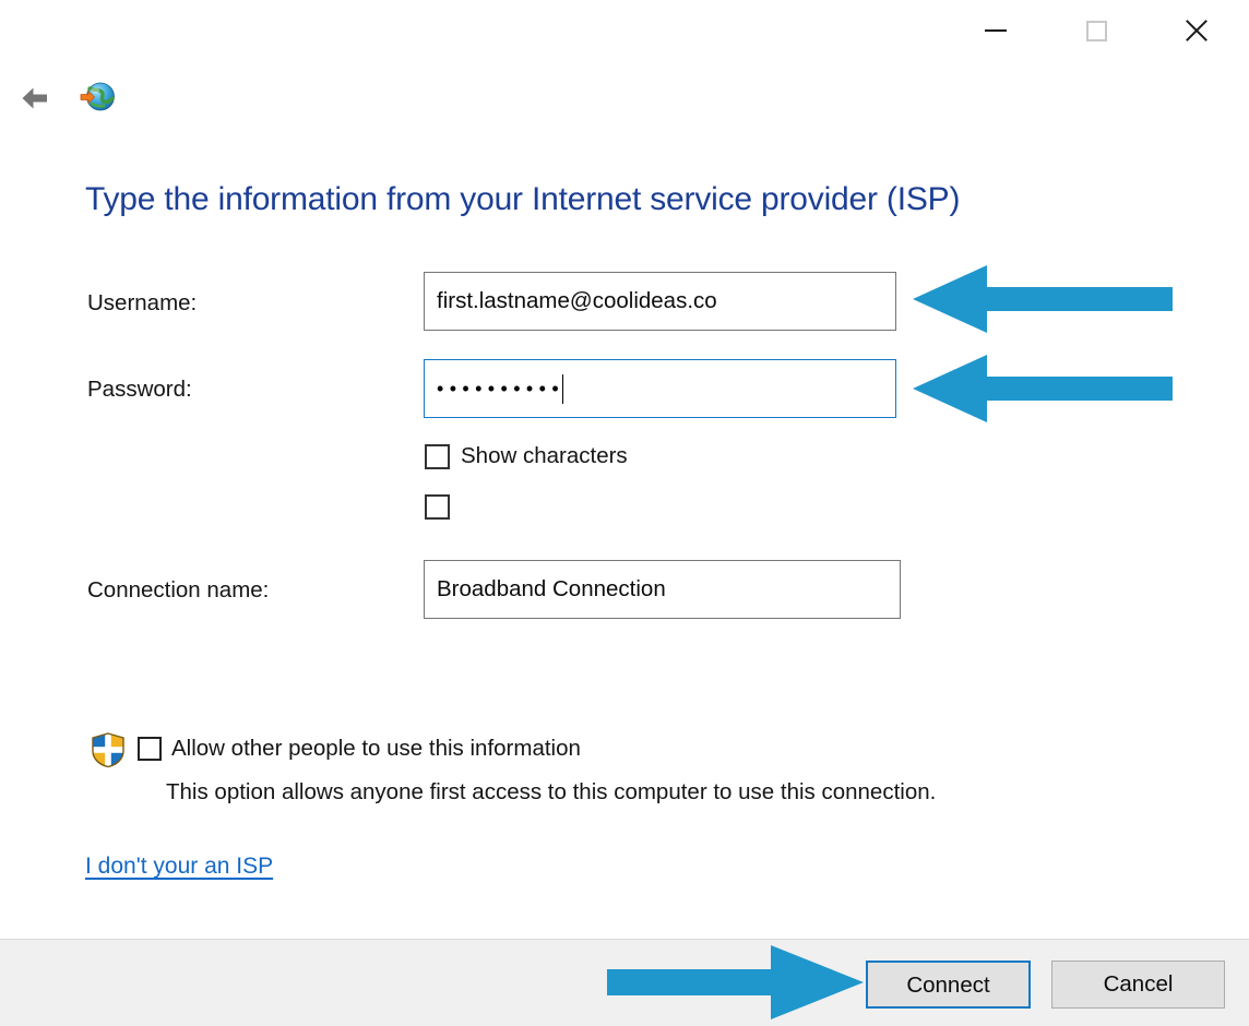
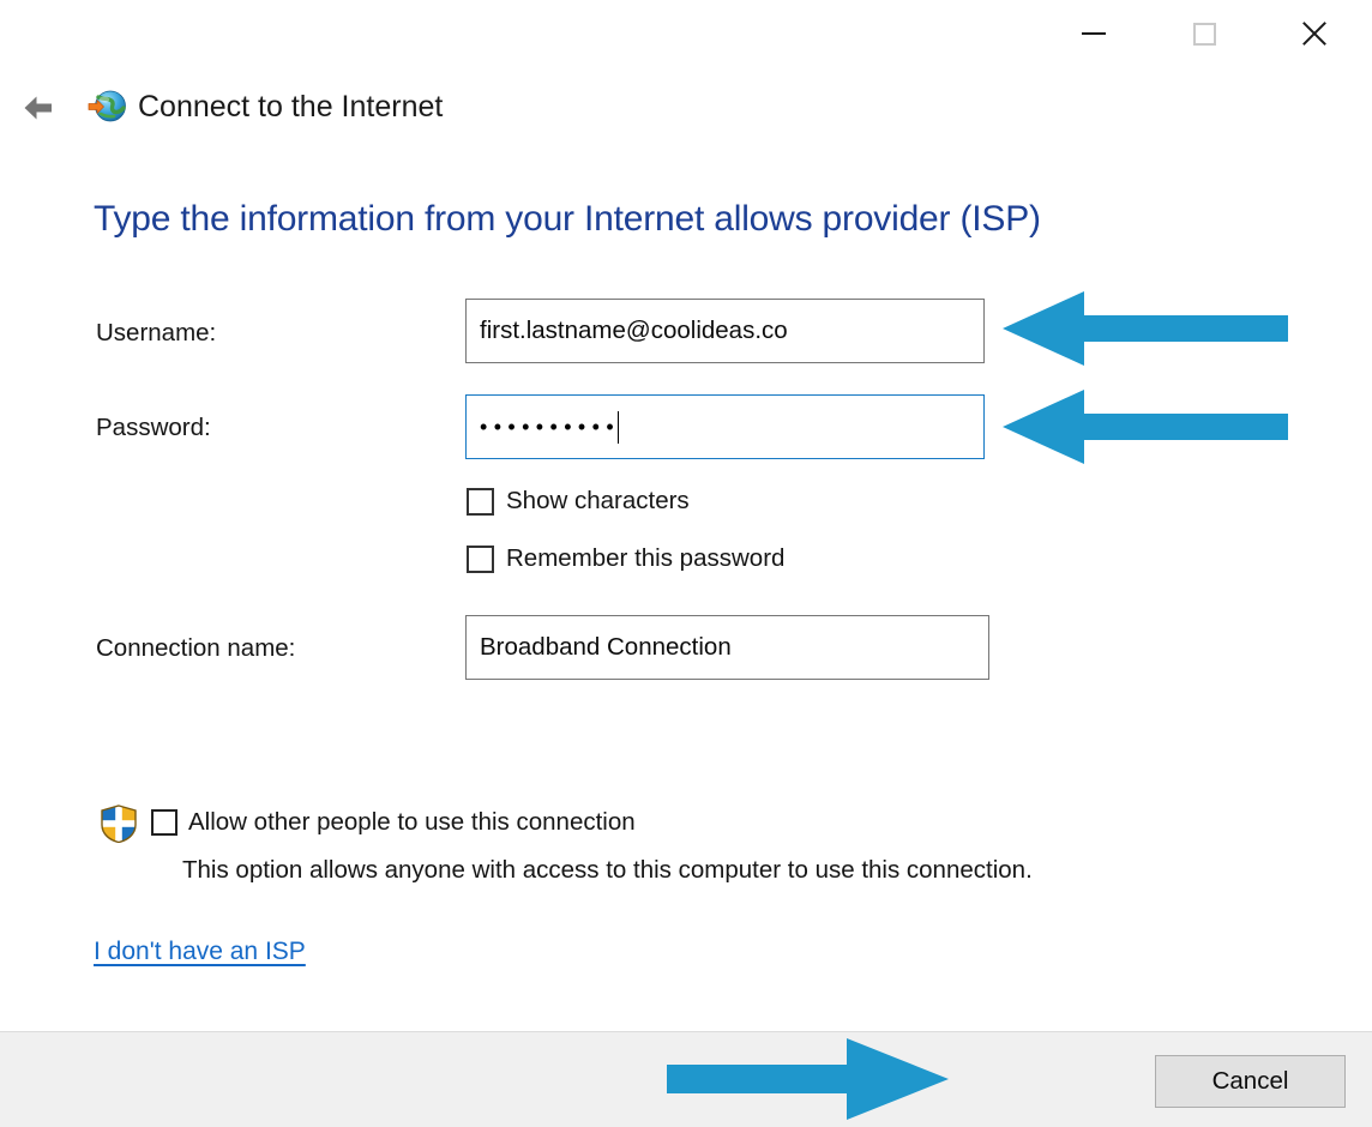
+ Connect to the Internet
- Type the information from your Internet service provider (ISP)
+ Type the information from your Internet allows provider (ISP)
  Username:
  first.lastname@coolideas.co
  Password:
  ••••••••••
  Show characters
+ Remember this password
  Connection name:
  Broadband Connection
- Allow other people to use this information
+ Allow other people to use this connection
- This option allows anyone first access to this computer to use this connection.
+ This option allows anyone with access to this computer to use this connection.
- I don't your an ISP
+ I don't have an ISP
- Connect
  Cancel
